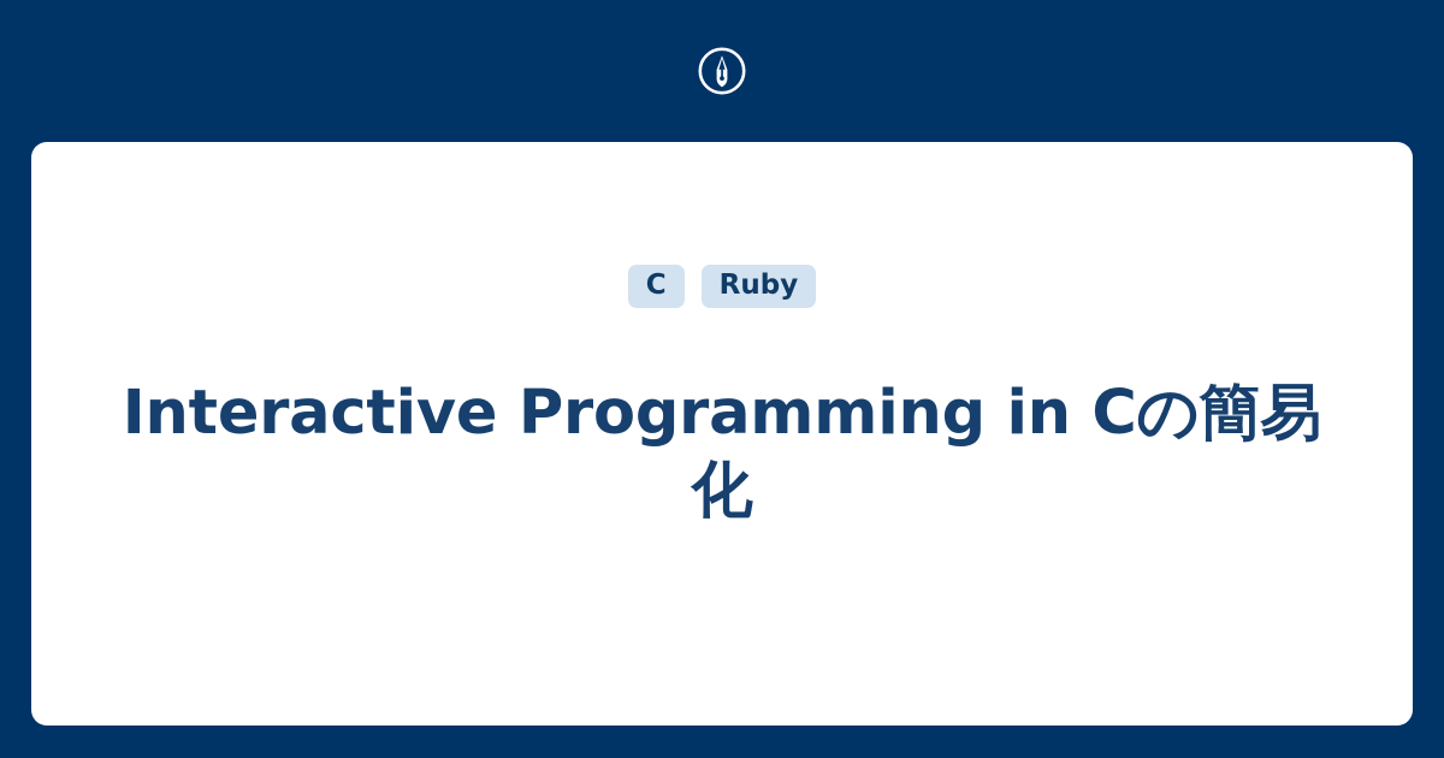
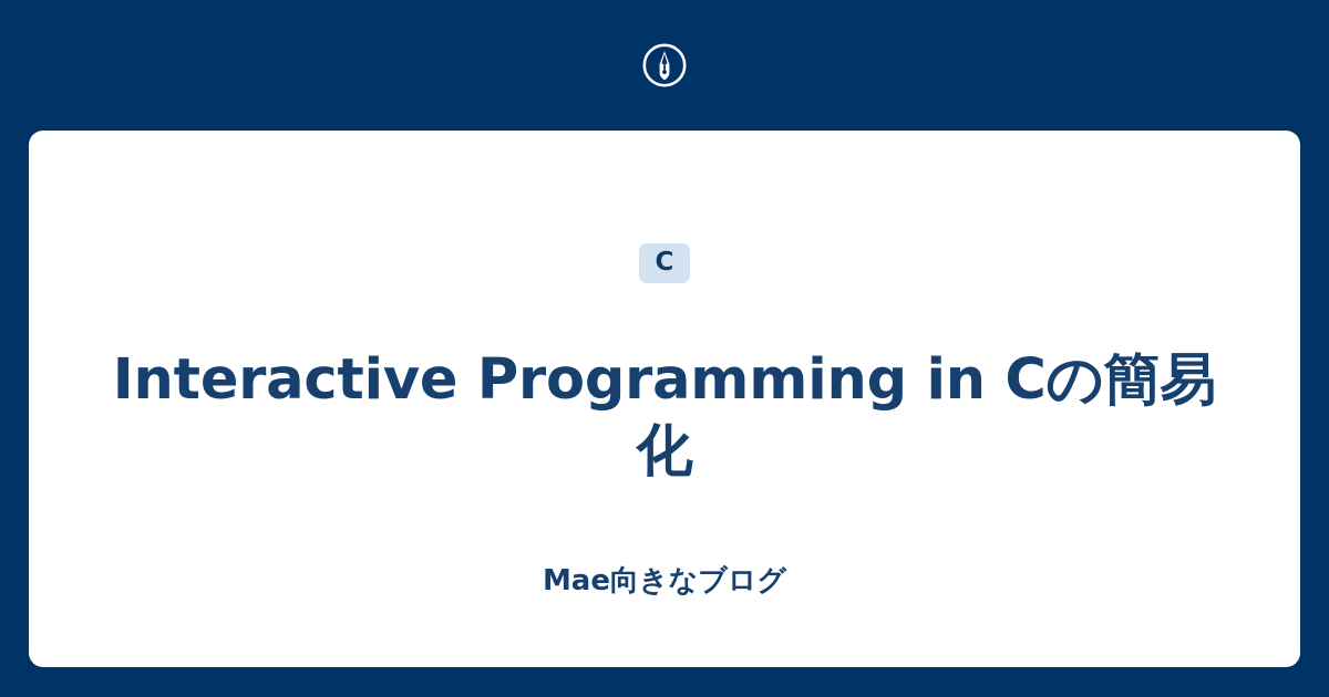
  C
- Ruby
  Interactive Programming in Cの簡易化
+ Mae向きなブログ
